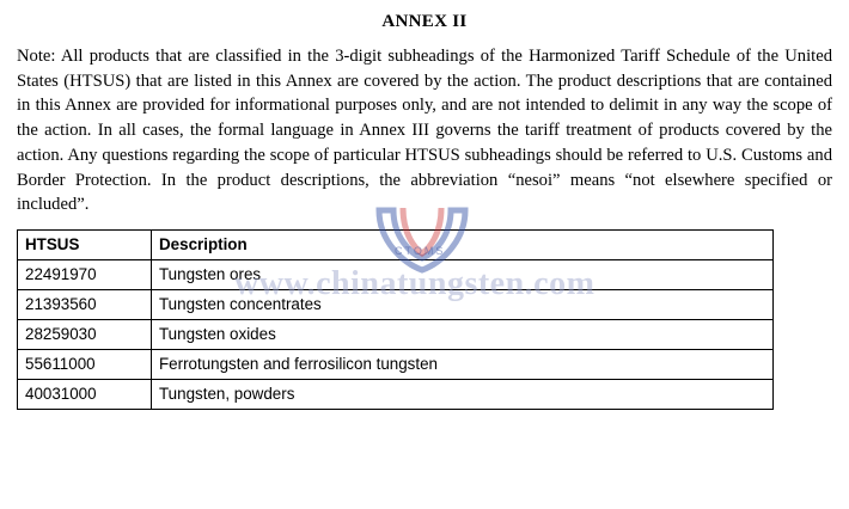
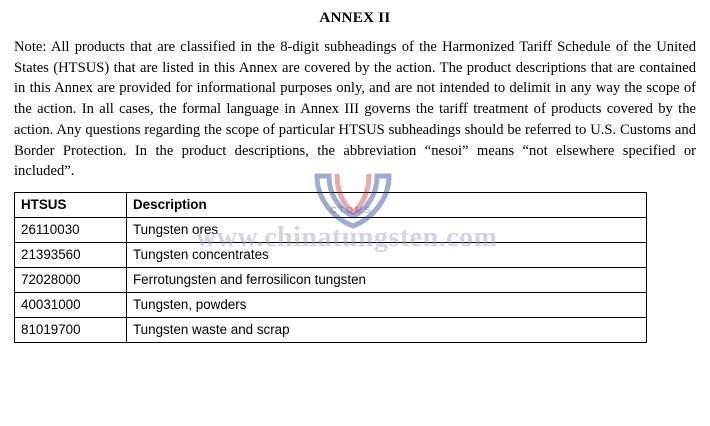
  ANNEX II
- Note: All products that are classified in the 3-digit subheadings of the Harmonized Tariff Schedule of the United States (HTSUS) that are listed in this Annex are covered by the action. The product descriptions that are contained in this Annex are provided for informational purposes only, and are not intended to delimit in any way the scope of the action. In all cases, the formal language in Annex III governs the tariff treatment of products covered by the action. Any questions regarding the scope of particular HTSUS subheadings should be referred to U.S. Customs and Border Protection. In the product descriptions, the abbreviation “nesoi” means “not elsewhere specified or included”.
+ Note: All products that are classified in the 8-digit subheadings of the Harmonized Tariff Schedule of the United States (HTSUS) that are listed in this Annex are covered by the action. The product descriptions that are contained in this Annex are provided for informational purposes only, and are not intended to delimit in any way the scope of the action. In all cases, the formal language in Annex III governs the tariff treatment of products covered by the action. Any questions regarding the scope of particular HTSUS subheadings should be referred to U.S. Customs and Border Protection. In the product descriptions, the abbreviation “nesoi” means “not elsewhere specified or included”.
  HTSUS	Description
- 22491970	Tungsten ores
+ 26110030	Tungsten ores
  21393560	Tungsten concentrates
- 28259030	Tungsten oxides
- 55611000	Ferrotungsten and ferrosilicon tungsten
+ 72028000	Ferrotungsten and ferrosilicon tungsten
  40031000	Tungsten, powders
+ 81019700	Tungsten waste and scrap
  CTOMS
  www.chinatungsten.com
